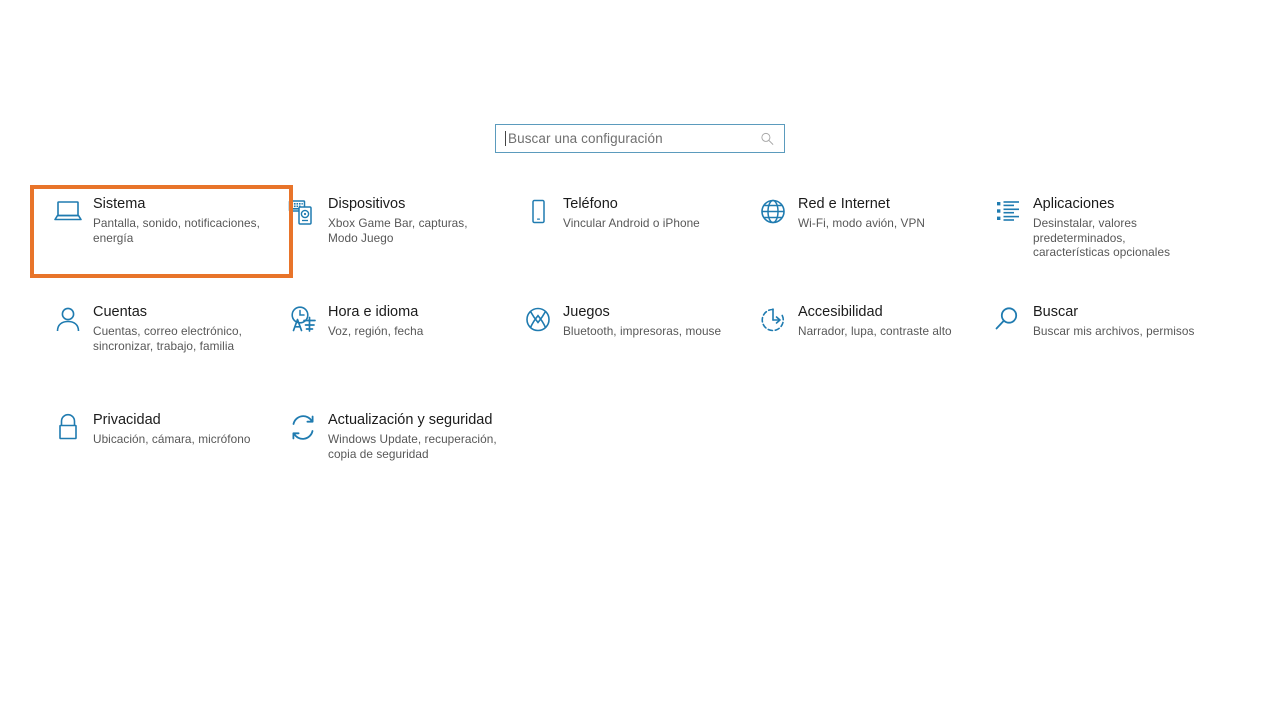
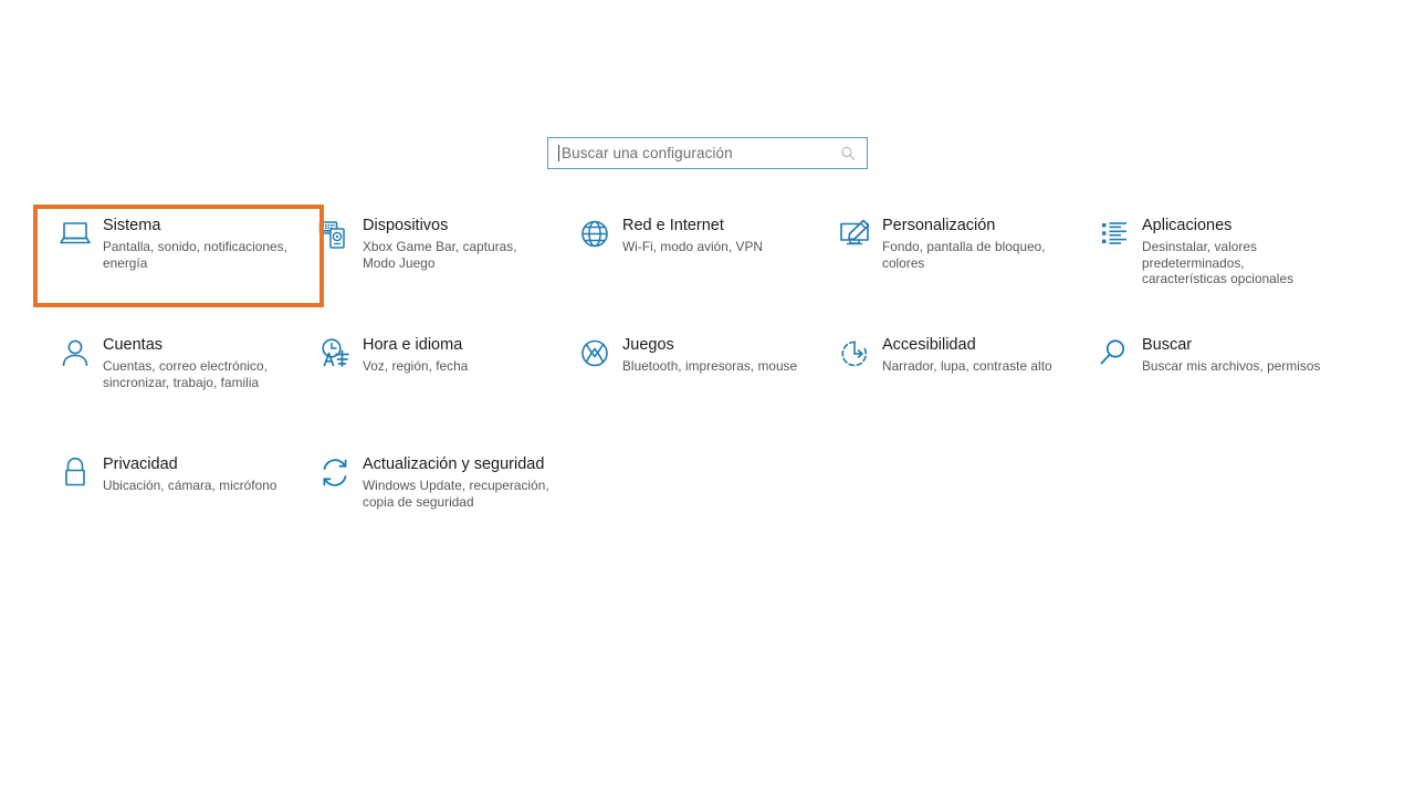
  Buscar una configuración
  Sistema
  Pantalla, sonido, notificaciones, energía
  Dispositivos
  Xbox Game Bar, capturas, Modo Juego
- Teléfono
- Vincular Android o iPhone
  Red e Internet
  Wi-Fi, modo avión, VPN
+ Personalización
+ Fondo, pantalla de bloqueo, colores
  Aplicaciones
  Desinstalar, valores predeterminados, características opcionales
  Cuentas
  Cuentas, correo electrónico, sincronizar, trabajo, familia
  Hora e idioma
  Voz, región, fecha
  Juegos
  Bluetooth, impresoras, mouse
  Accesibilidad
  Narrador, lupa, contraste alto
  Buscar
  Buscar mis archivos, permisos
  Privacidad
  Ubicación, cámara, micrófono
  Actualización y seguridad
  Windows Update, recuperación, copia de seguridad
